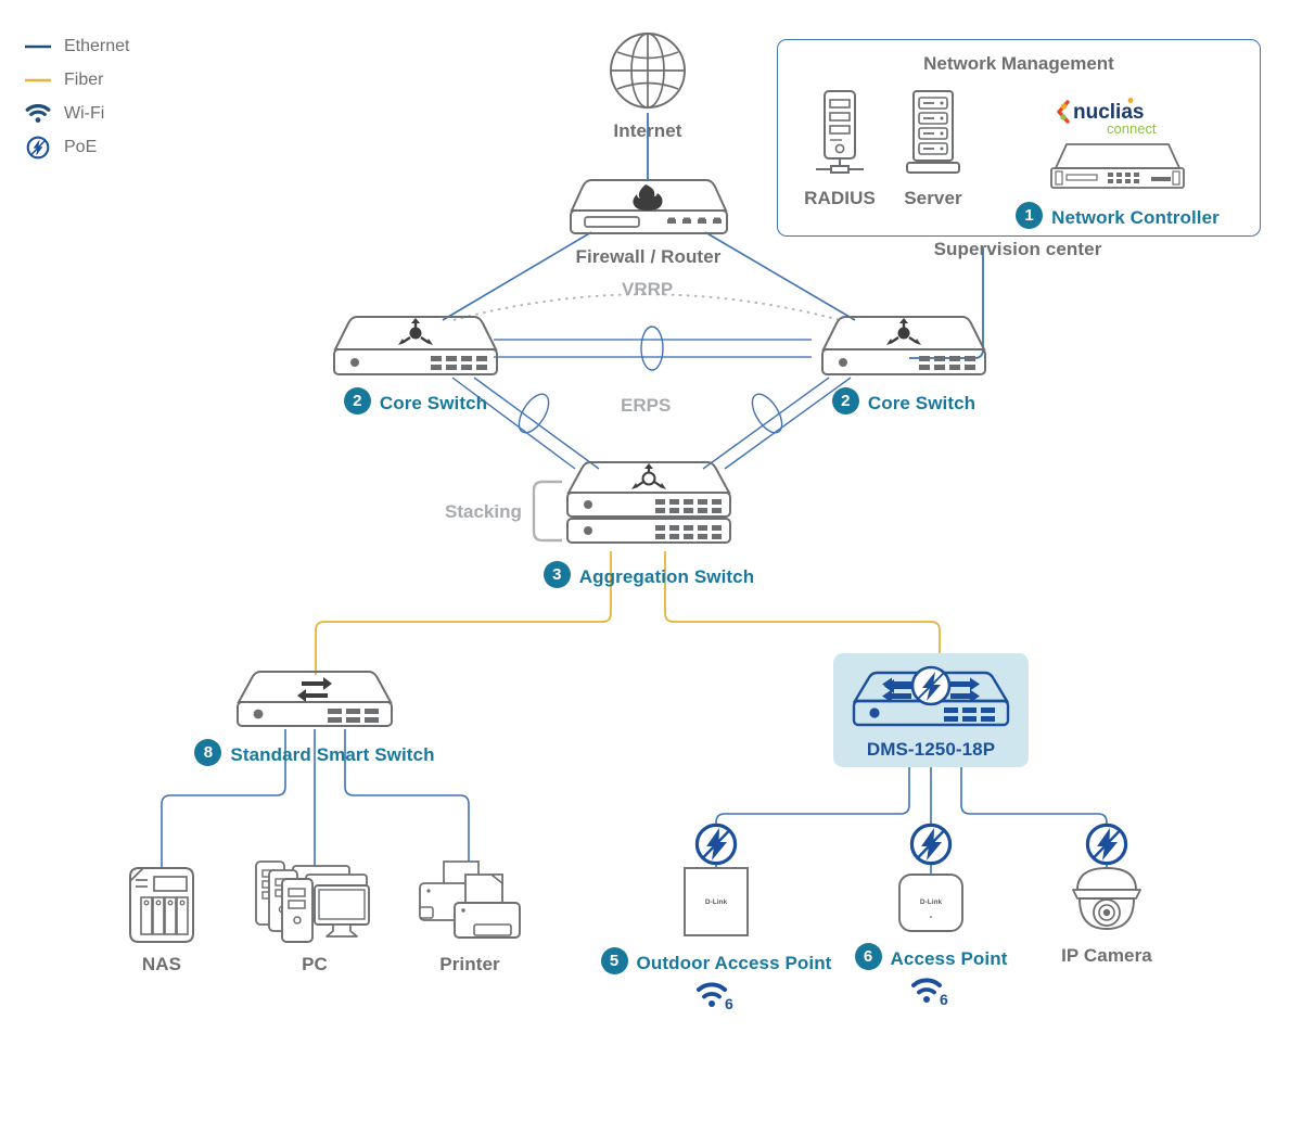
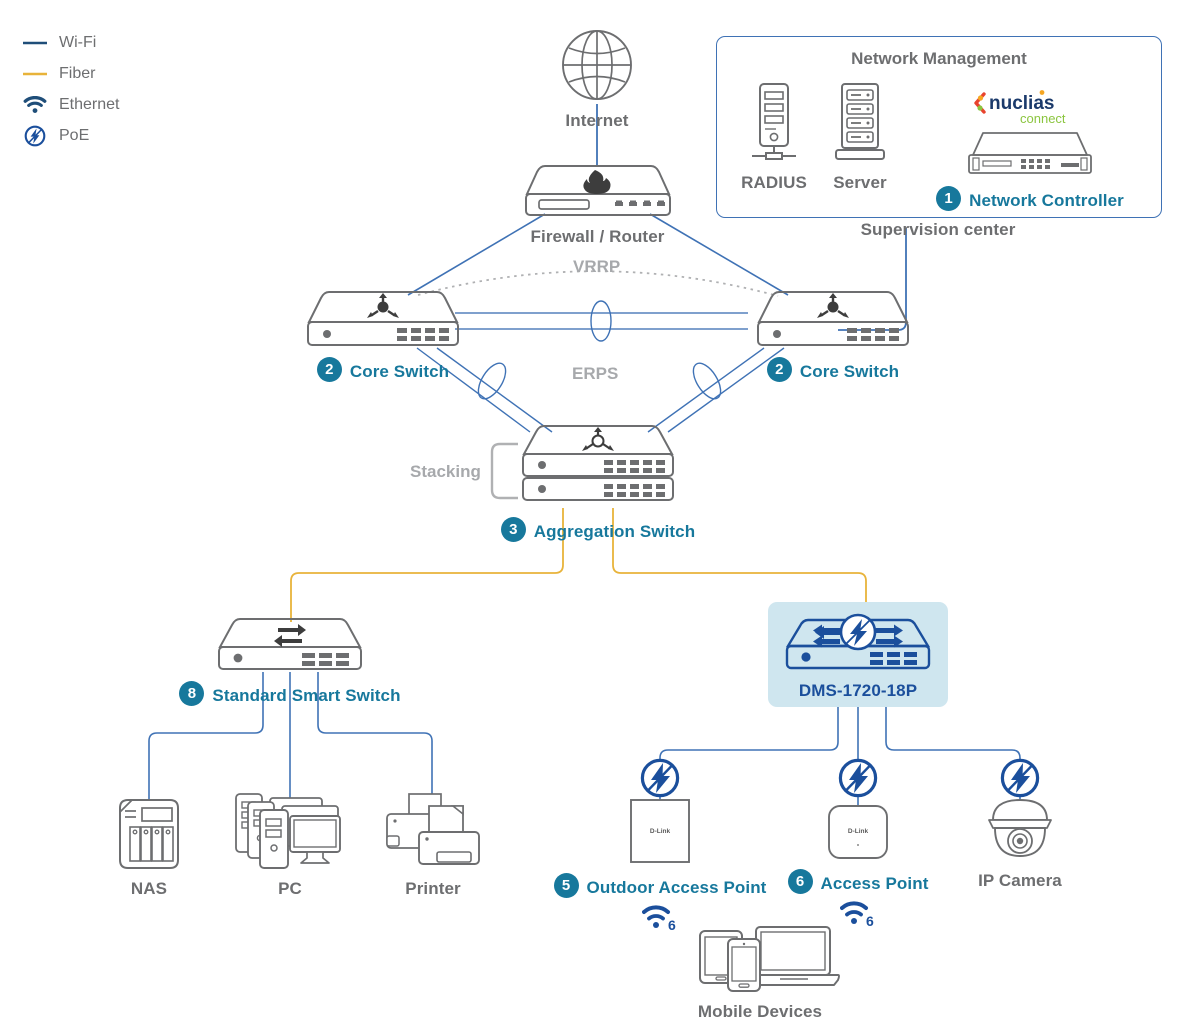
- Ethernet
+ Wi-Fi
  Fiber
- Wi-Fi
+ Ethernet
  PoE
  Network Management
  RADIUS
  Server
  nuclias
  connect
  1
  Network Controller
  Supervision center
  Internet
  Firewall / Router
  VRRP
  ERPS
  Stacking
  2
  Core Switch
  2
  Core Switch
  3
  Aggregation Switch
  8
  Standard Smart Switch
- DMS-1250-18P
+ DMS-1720-18P
  NAS
  PC
  Printer
  5
  Outdoor Access Point
  6
  6
  Access Point
  6
  IP Camera
+ Mobile Devices
